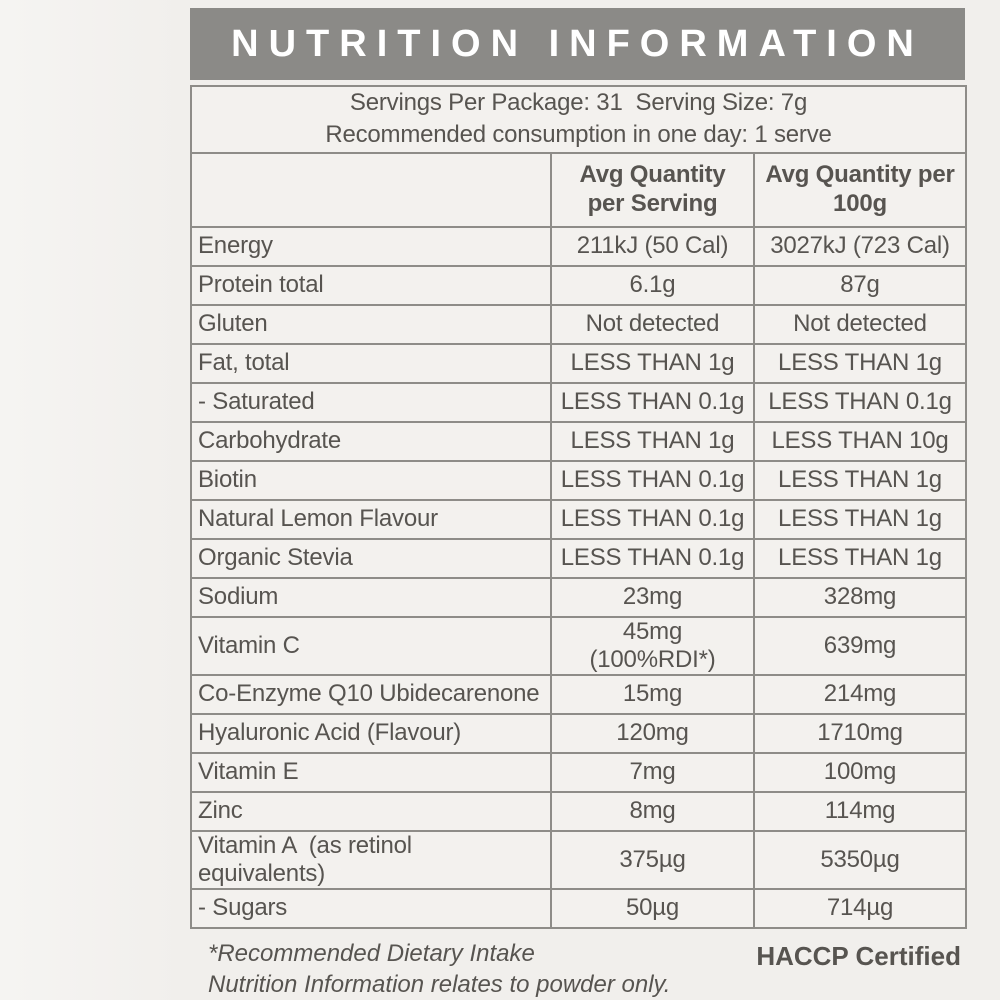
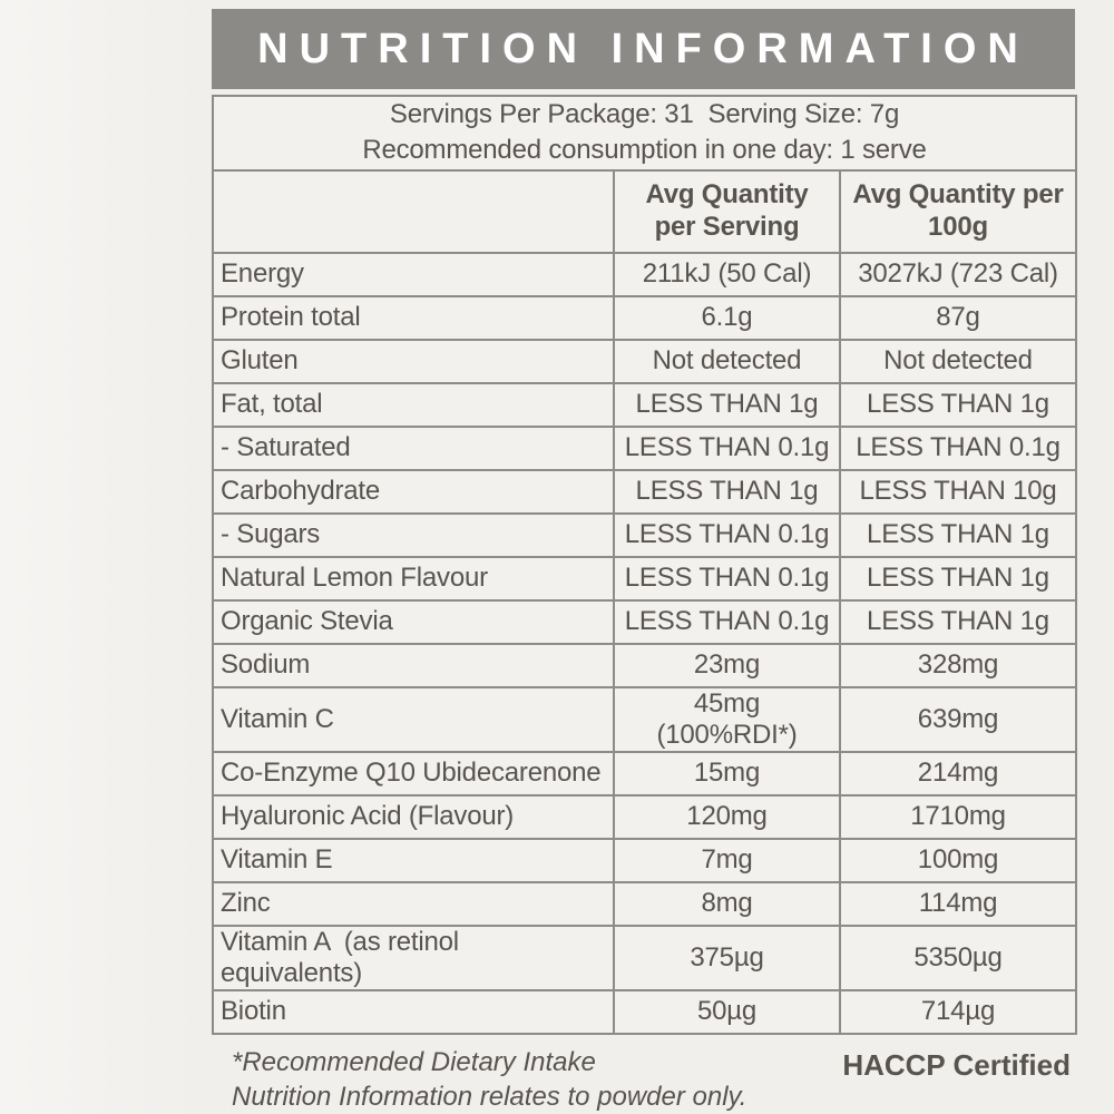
  NUTRITION INFORMATION
  Servings Per Package: 31 Serving Size: 7g Recommended consumption in one day: 1 serve
  	Avg Quantity per Serving	Avg Quantity per 100g
  Energy	211kJ (50 Cal)	3027kJ (723 Cal)
  Protein total	6.1g	87g
  Gluten	Not detected	Not detected
  Fat, total	LESS THAN 1g	LESS THAN 1g
  - Saturated	LESS THAN 0.1g	LESS THAN 0.1g
  Carbohydrate	LESS THAN 1g	LESS THAN 10g
- Biotin	LESS THAN 0.1g	LESS THAN 1g
+ - Sugars	LESS THAN 0.1g	LESS THAN 1g
  Natural Lemon Flavour	LESS THAN 0.1g	LESS THAN 1g
  Organic Stevia	LESS THAN 0.1g	LESS THAN 1g
  Sodium	23mg	328mg
  Vitamin C	45mg (100%RDI*)	639mg
  Co-Enzyme Q10 Ubidecarenone	15mg	214mg
  Hyaluronic Acid (Flavour)	120mg	1710mg
  Vitamin E	7mg	100mg
  Zinc	8mg	114mg
  Vitamin A (as retinol equivalents)	375µg	5350µg
- - Sugars	50µg	714µg
+ Biotin	50µg	714µg
  *Recommended Dietary Intake
  Nutrition Information relates to powder only.
  HACCP Certified
